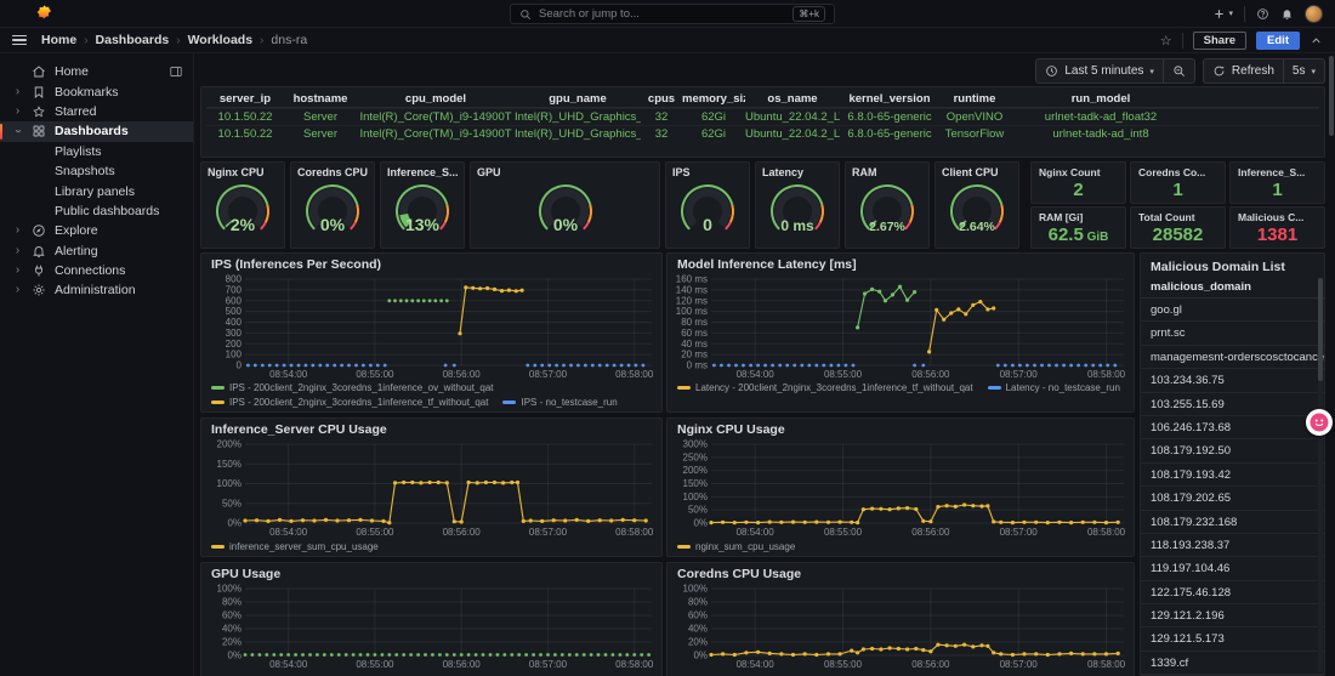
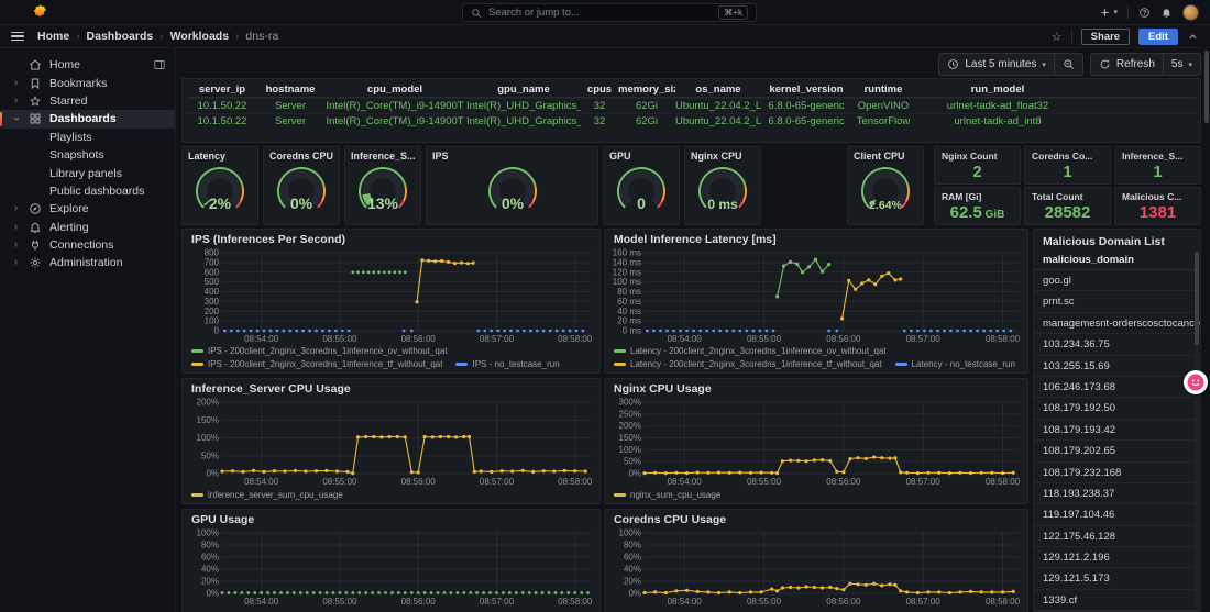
  Search or jump to...
  ⌘+k
  Home
  ›
  Dashboards
  ›
  Workloads
  ›
  dns-ra
  ☆
  Share
  Edit
  Home
  ›
  Bookmarks
  ›
  Starred
  Dashboards
  Playlists
  Snapshots
  Library panels
  Public dashboards
  ›
  Explore
  ›
  Alerting
  ›
  Connections
  ›
  Administration
  Last 5 minutes
  Refresh
  5s
  server_ip
  hostname
  cpu_model
  gpu_name
  cpus
  memory_si
  os_name
  kernel_version
  runtime
  run_model
  10.1.50.22
  Server
  Intel(R)_Core(TM)_i9-14900T
  Intel(R)_UHD_Graphics_
  32
  62Gi
  Ubuntu_22.04.2_L
  6.8.0-65-generic
  OpenVINO
  urlnet-tadk-ad_float32
  10.1.50.22
  Server
  Intel(R)_Core(TM)_i9-14900T
  Intel(R)_UHD_Graphics_
  32
  62Gi
  Ubuntu_22.04.2_L
  6.8.0-65-generic
  TensorFlow
  urlnet-tadk-ad_int8
  IPS (Inferences Per Second)
  0
  100
  200
  300
  400
  500
  600
  700
  800
  08:54:00
  08:55:00
  08:56:00
  08:57:00
  08:58:00
  IPS - 200client_2nginx_3coredns_1inference_ov_without_qat
  IPS - 200client_2nginx_3coredns_1inference_tf_without_qat
  IPS - no_testcase_run
  Model Inference Latency [ms]
  0 ms
  20 ms
  40 ms
  60 ms
  80 ms
  100 ms
  120 ms
  140 ms
  160 ms
  08:54:00
  08:55:00
  08:56:00
  08:57:00
  08:58:00
+ Latency - 200client_2nginx_3coredns_1inference_ov_without_qat
  Latency - 200client_2nginx_3coredns_1inference_tf_without_qat
  Latency - no_testcase_run
  Malicious Domain List
  malicious_domain
  goo.gl
  prnt.sc
  managemesnt-orderscosctocanc
  103.234.36.75
  103.255.15.69
  106.246.173.68
  108.179.192.50
  108.179.193.42
  108.179.202.65
  108.179.232.168
  118.193.238.37
  119.197.104.46
  122.175.46.128
  129.121.2.196
  129.121.5.173
  1339.cf
  Inference_Server CPU Usage
  0%
  50%
  100%
  150%
  200%
  08:54:00
  08:55:00
  08:56:00
  08:57:00
  08:58:00
  inference_server_sum_cpu_usage
  Nginx CPU Usage
  0%
  50%
  100%
  150%
  200%
  250%
  300%
  08:54:00
  08:55:00
  08:56:00
  08:57:00
  08:58:00
  nginx_sum_cpu_usage
  GPU Usage
  0%
  20%
  40%
  60%
  80%
  100%
  08:54:00
  08:55:00
  08:56:00
  08:57:00
  08:58:00
  Coredns CPU Usage
  0%
  20%
  40%
  60%
  80%
  100%
  08:54:00
  08:55:00
  08:56:00
  08:57:00
  08:58:00
- Nginx CPU
+ Latency
  2%
  Coredns CPU
  0%
  Inference_S...
  13%
- GPU
+ IPS
  0%
- IPS
+ GPU
  0
- Latency
+ Nginx CPU
  0 ms
- RAM
- 2.67%
  Client CPU
  2.64%
  Nginx Count
  2
  Coredns Co...
  1
  Inference_S...
  1
  RAM [Gi]
  62.5 GiB
  Total Count
  28582
  Malicious C...
  1381
